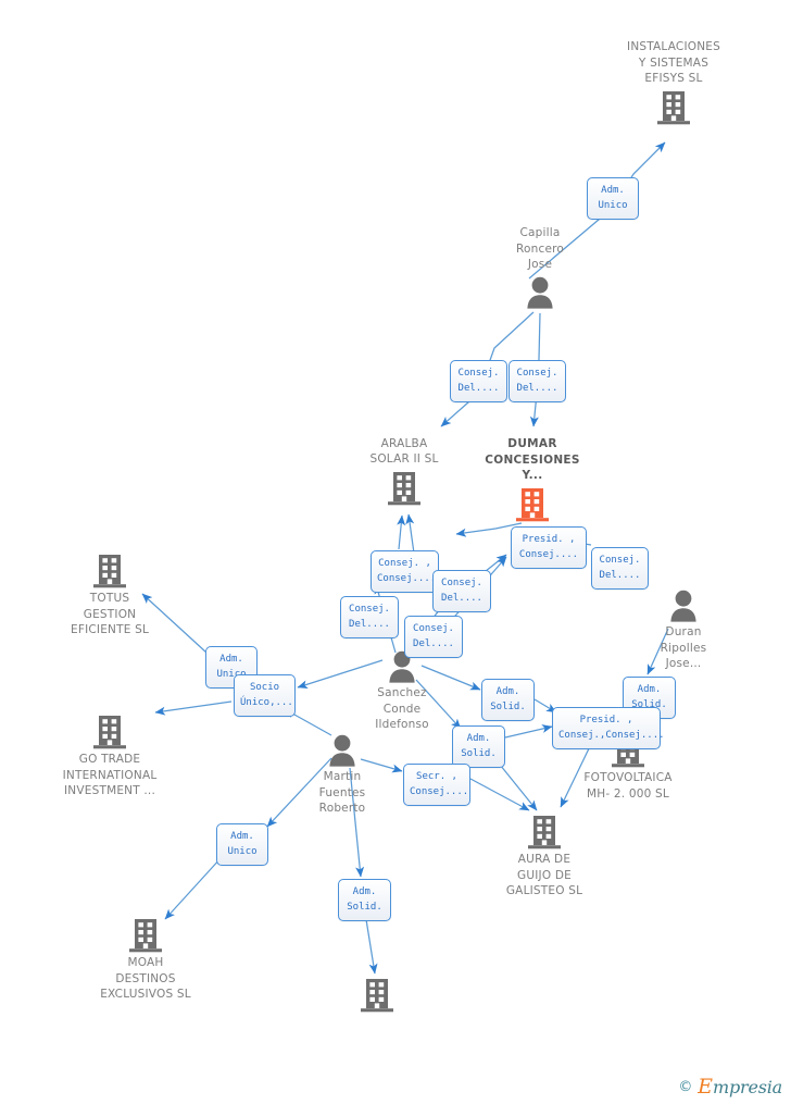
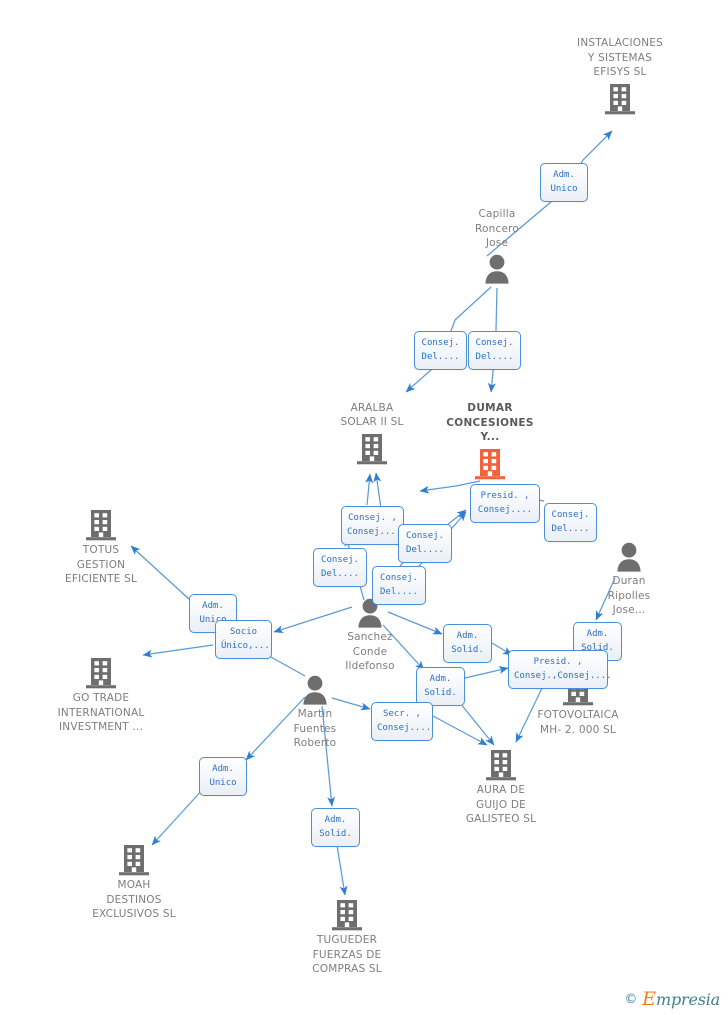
  INSTALACIONES
  Y SISTEMAS
  EFISYS SL
  Capilla
  Roncero
  Jose
  ARALBA
  SOLAR II SL
  DUMAR
  CONCESIONES
  Y...
  TOTUS
  GESTION
  EFICIENTE SL
  Duran
  Ripolles
  Jose...
  Sanchez
  Conde
  Ildefonso
  GO TRADE
  INTERNATIONAL
  INVESTMENT ...
  FOTOVOLTAICA
  MH- 2. 000 SL
  Martin
  Fuentes
  Roberto
  AURA DE
  GUIJO DE
  GALISTEO SL
  MOAH
  DESTINOS
  EXCLUSIVOS SL
+ TUGUEDER
+ FUERZAS DE
+ COMPRAS SL
  Adm.
  Unico
  Consej.
  Del....
  Consej.
  Del....
  Presid. ,
  Consej....
  Consej.
  Del....
  Consej. ,
  Consej...
  Consej.
  Del....
  Consej.
  Del....
  Consej.
  Del....
  Adm.
  Socio
  Único,...
  Adm.
  Solid.
  Adm.
  Solid.
  Presid. ,
  Consej.,Consej....
  Adm.
  Solid.
  Secr. ,
  Consej....
  Adm.
  Unico
  Adm.
  Solid.
  © Empresia
